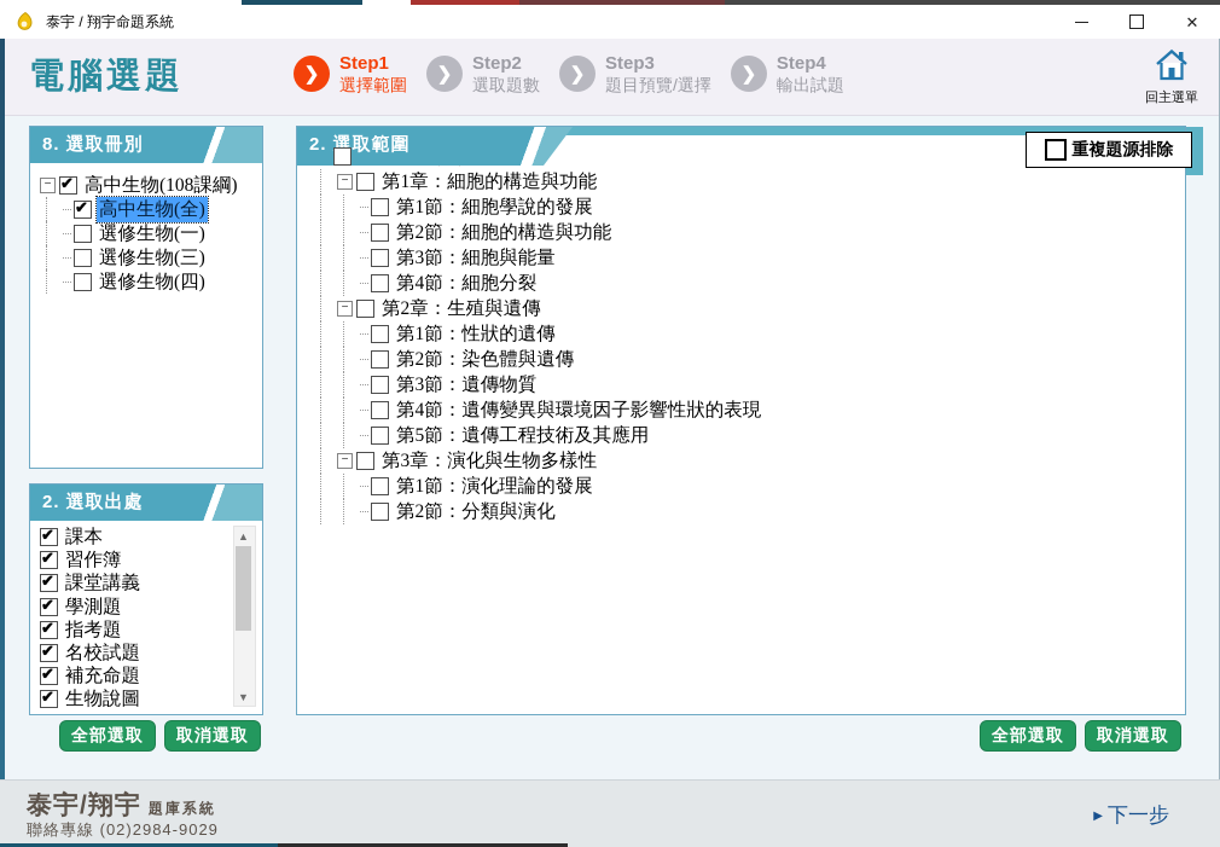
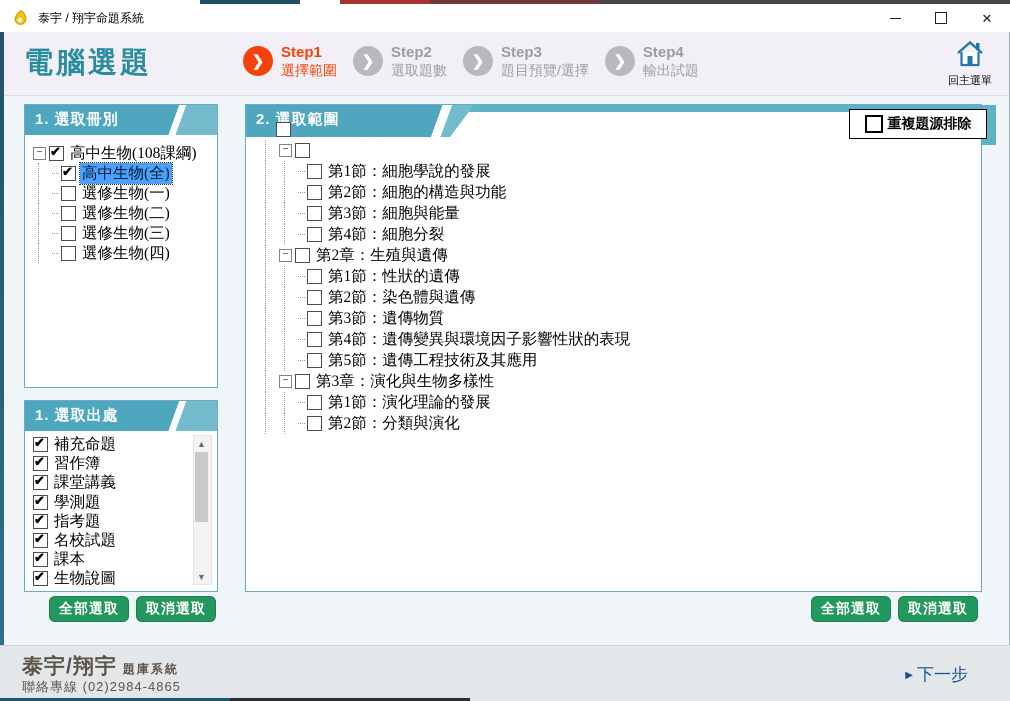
  泰宇 / 翔宇命題系統
  ✕
  電腦選題
  ❯
  Step1
  選擇範圍
  ❯
  Step2
  選取題數
  ❯
  Step3
  題目預覽/選擇
  ❯
  Step4
  輸出試題
  回主選單
- 8. 選取冊別
+ 1. 選取冊別
  −
  高中生物(108課綱)
  高中生物(全)
  選修生物(一)
+ 選修生物(二)
  選修生物(三)
  選修生物(四)
- 2. 選取出處
+ 1. 選取出處
- 課本
+ 補充命題
  習作簿
  課堂講義
  學測題
  指考題
  名校試題
- 補充命題
+ 課本
  生物說圖
  ▲
  ▼
  全部選取
  取消選取
  2. 選取範圍
  重複題源排除
  −
- 第1章：細胞的構造與功能
  第1節：細胞學說的發展
  第2節：細胞的構造與功能
  第3節：細胞與能量
  第4節：細胞分裂
  −
  第2章：生殖與遺傳
  第1節：性狀的遺傳
  第2節：染色體與遺傳
  第3節：遺傳物質
  第4節：遺傳變異與環境因子影響性狀的表現
  第5節：遺傳工程技術及其應用
  −
  第3章：演化與生物多樣性
  第1節：演化理論的發展
  第2節：分類與演化
  全部選取
  取消選取
  泰宇/翔宇 題庫系統
- 聯絡專線 (02)2984-9029
+ 聯絡專線 (02)2984-4865
  ▶
  下一步
